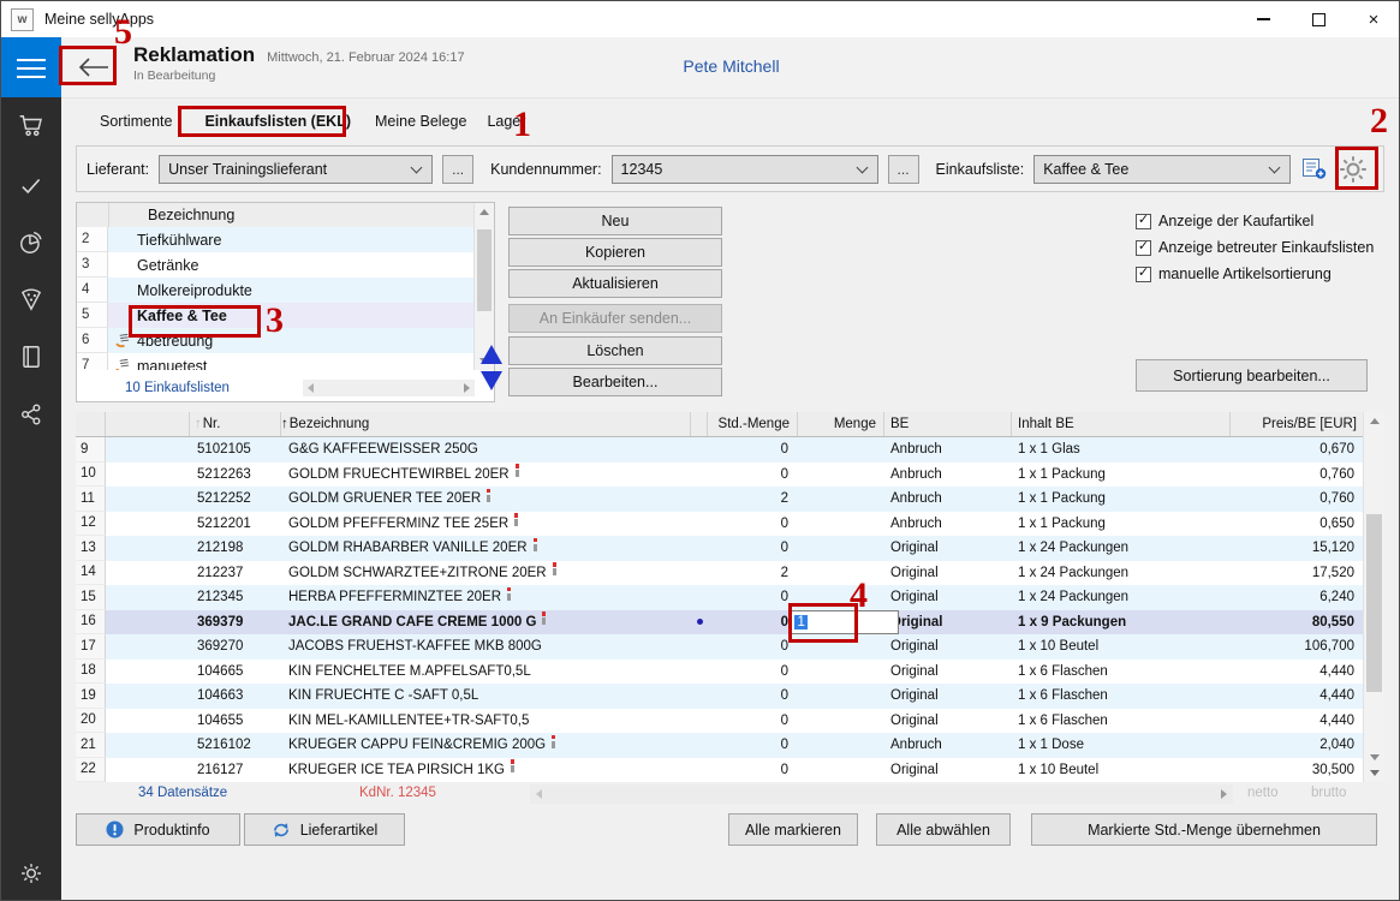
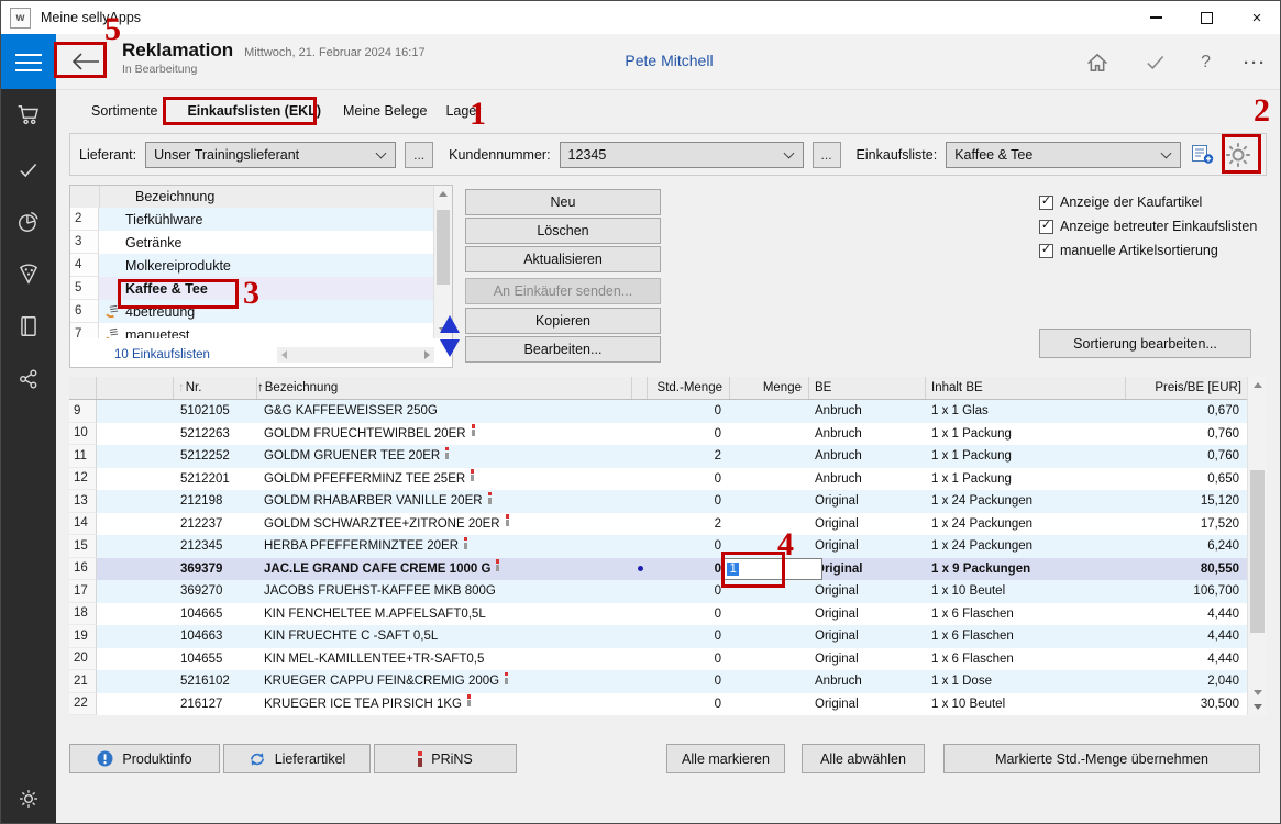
  w
  Meine sellyApps
  ×
  Reklamation
  Mittwoch, 21. Februar 2024 16:17
  In Bearbeitung
  Pete Mitchell
+ ?
+ ···
  Sortimente
  Einkaufslisten (EKL)
  Meine Belege
  Lager
  Lieferant:
  Unser Trainingslieferant
  ...
  Kundennummer:
  12345
  ...
  Einkaufsliste:
  Kaffee & Tee
  Bezeichnung
  2
  Tiefkühlware
  3
  Getränke
  4
  Molkereiprodukte
  5
  Kaffee & Tee
  6
  4betreuung
  7
  manuetest
  10 Einkaufslisten
  Neu
- Kopieren
+ Löschen
  Aktualisieren
  An Einkäufer senden...
- Löschen
+ Kopieren
  Bearbeiten...
  ✓
  Anzeige der Kaufartikel
  ✓
  Anzeige betreuter Einkaufslisten
  ✓
  manuelle Artikelsortierung
  Sortierung bearbeiten...
  ↑
  Nr.
  ↑
  Bezeichnung
  Std.-Menge
  Menge
  BE
  Inhalt BE
  Preis/BE [EUR]
  9
  5102105
  G&G KAFFEEWEISSER 250G
  0
  Anbruch
  1 x 1 Glas
  0,670
  10
  5212263
  GOLDM FRUECHTEWIRBEL 20ER
  0
  Anbruch
  1 x 1 Packung
  0,760
  11
  5212252
  GOLDM GRUENER TEE 20ER
  2
  Anbruch
  1 x 1 Packung
  0,760
  12
  5212201
  GOLDM PFEFFERMINZ TEE 25ER
  0
  Anbruch
  1 x 1 Packung
  0,650
  13
  212198
  GOLDM RHABARBER VANILLE 20ER
  0
  Original
  1 x 24 Packungen
  15,120
  14
  212237
  GOLDM SCHWARZTEE+ZITRONE 20ER
  2
  Original
  1 x 24 Packungen
  17,520
  15
  212345
  HERBA PFEFFERMINZTEE 20ER
  0
  Original
  1 x 24 Packungen
  6,240
  16
  369379
  JAC.LE GRAND CAFE CREME 1000 G
  0
  1
  riginal
  1 x 9 Packungen
  80,550
  17
  369270
  JACOBS FRUEHST-KAFFEE MKB 800G
  0
  Original
  1 x 10 Beutel
  106,700
  18
  104665
  KIN FENCHELTEE M.APFELSAFT0,5L
  0
  Original
  1 x 6 Flaschen
  4,440
  19
  104663
  KIN FRUECHTE C -SAFT 0,5L
  0
  Original
  1 x 6 Flaschen
  4,440
  20
  104655
  KIN MEL-KAMILLENTEE+TR-SAFT0,5
  0
  Original
  1 x 6 Flaschen
  4,440
  21
  5216102
  KRUEGER CAPPU FEIN&CREMIG 200G
  0
  Anbruch
  1 x 1 Dose
  2,040
  22
  216127
  KRUEGER ICE TEA PIRSICH 1KG
  0
  Original
  1 x 10 Beutel
  30,500
- 34 Datensätze
- KdNr. 12345
- netto
- brutto
  Produktinfo
  Lieferartikel
+ PRiNS
  Alle markieren
  Alle abwählen
  Markierte Std.-Menge übernehmen
  1
  2
  3
  4
  5
